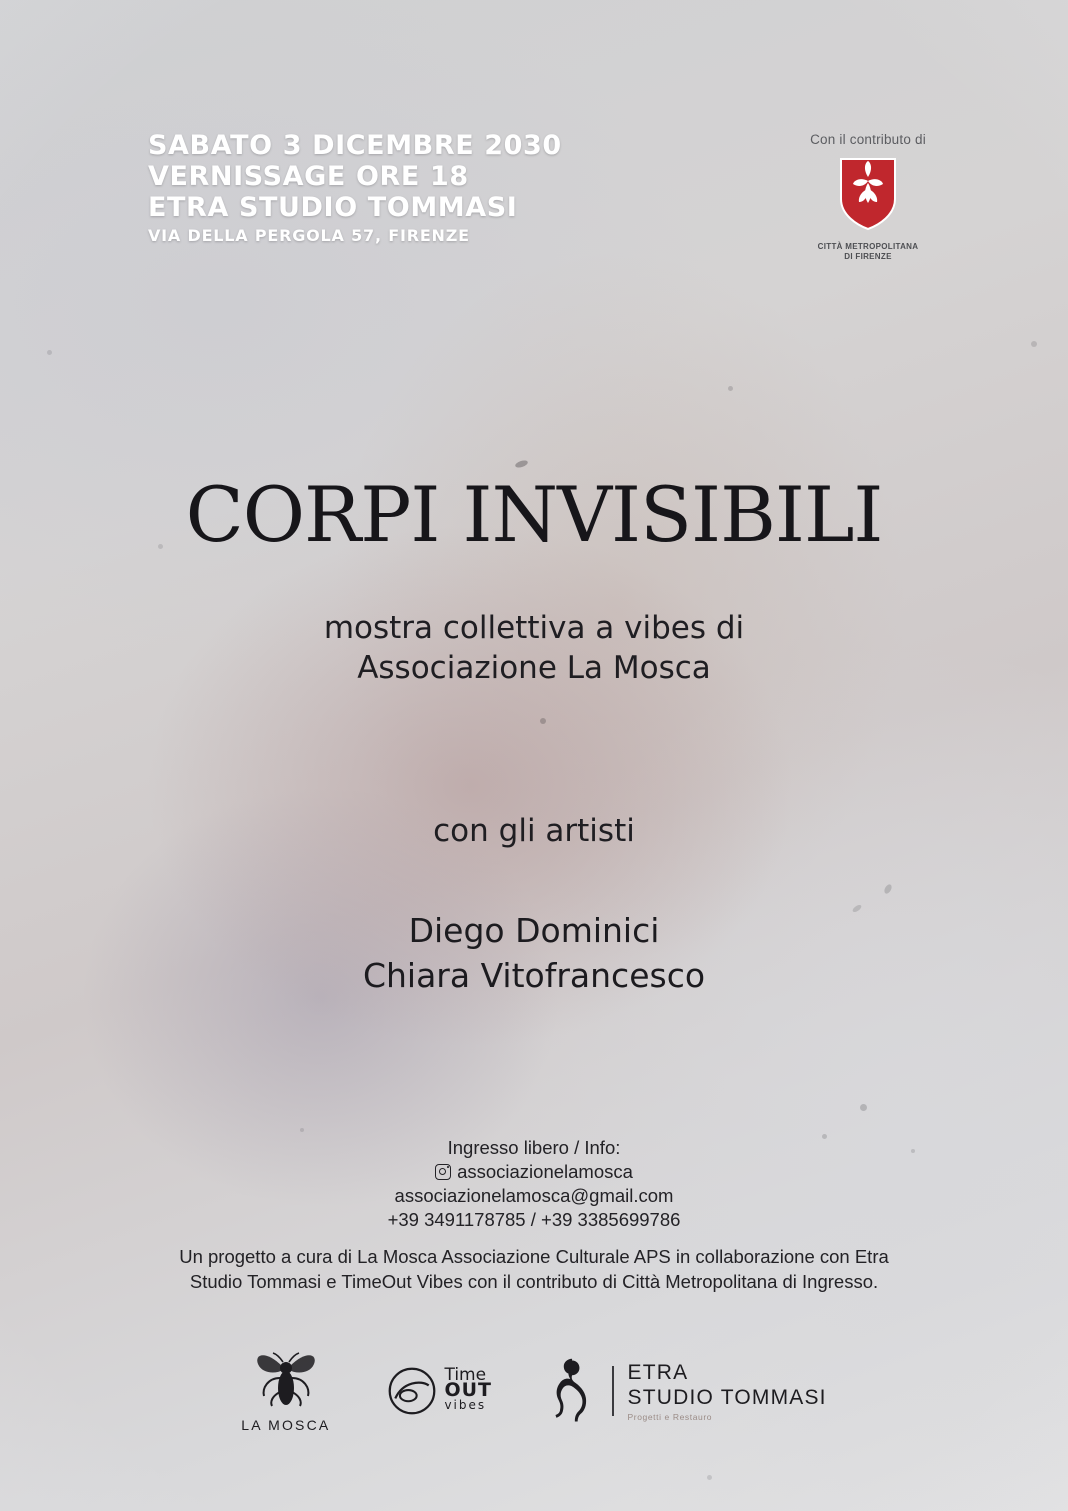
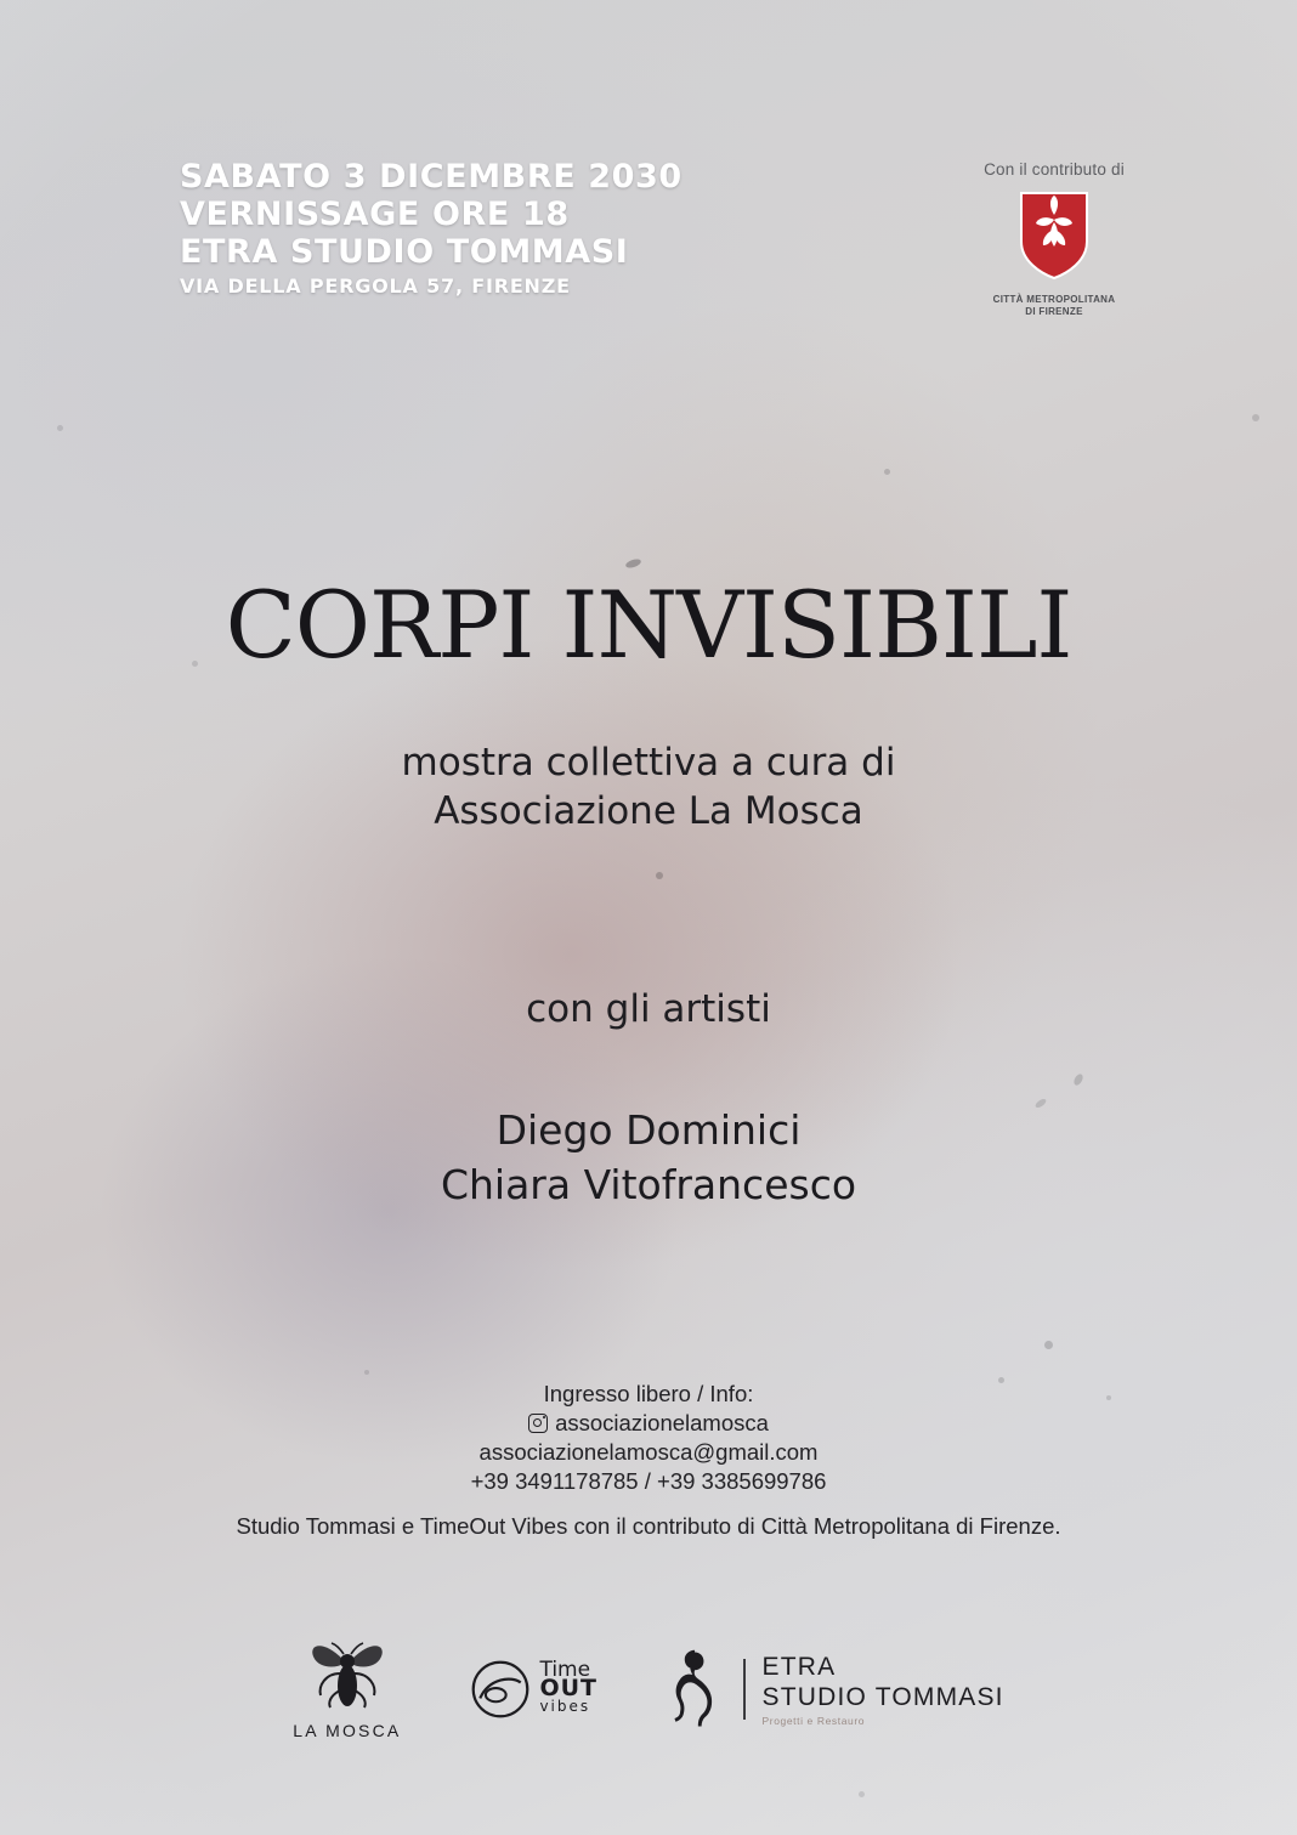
  SABATO 3 DICEMBRE 2030
  VERNISSAGE ORE 18
  ETRA STUDIO TOMMASI
  VIA DELLA PERGOLA 57, FIRENZE
  Con il contributo di
  CITTÀ METROPOLITANA
  DI FIRENZE
  CORPI INVISIBILI
- mostra collettiva a vibes di
+ mostra collettiva a cura di
  Associazione La Mosca
  con gli artisti
  Diego Dominici
  Chiara Vitofrancesco
  Ingresso libero / Info:
  associazionelamosca
  associazionelamosca@gmail.com
  +39 3491178785 / +39 3385699786
- Un progetto a cura di La Mosca Associazione Culturale APS in collaborazione con Etra
- Studio Tommasi e TimeOut Vibes con il contributo di Città Metropolitana di Ingresso.
+ Studio Tommasi e TimeOut Vibes con il contributo di Città Metropolitana di Firenze.
  LA MOSCA
  Time
  OUT
  vibes
  ETRA
  STUDIO TOMMASI
  Progetti e Restauro
